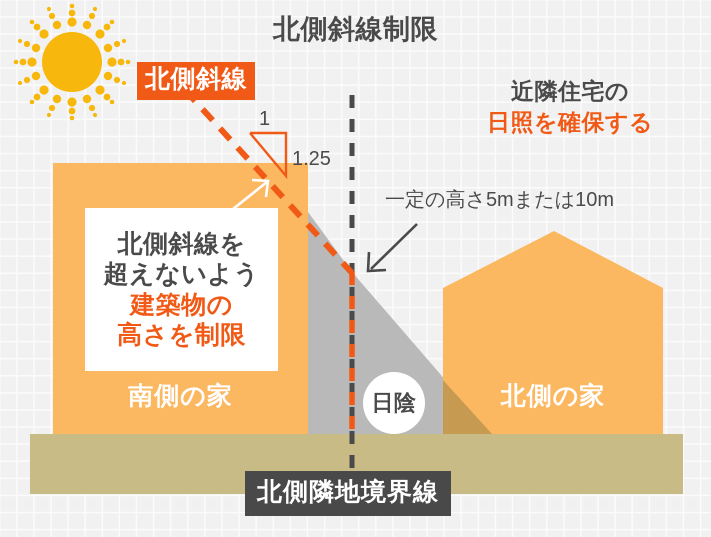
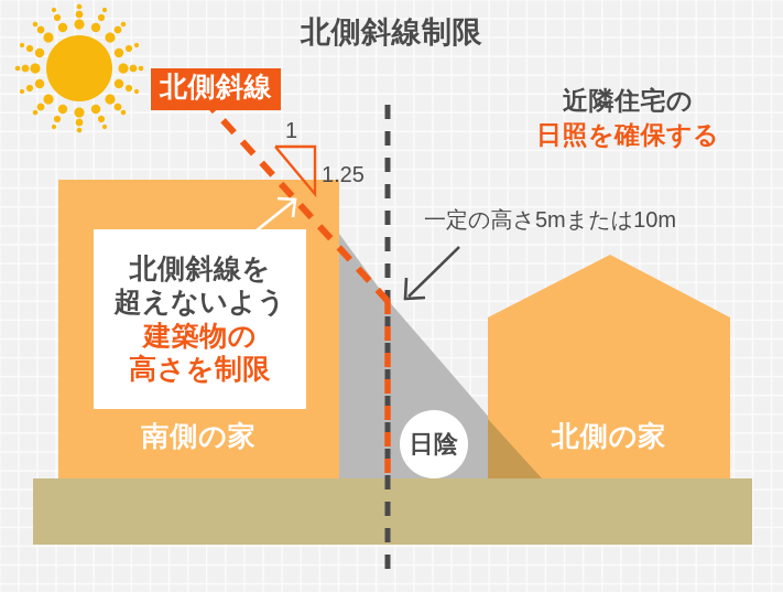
  北側斜線制限
  北側斜線
  1
  1.25
  近隣住宅の
  日照を確保する
  一定の高さ5mまたは10m
  北側斜線を
  超えないよう
  建築物の
  高さを制限
  南側の家
  北側の家
  日陰
- 北側隣地境界線
